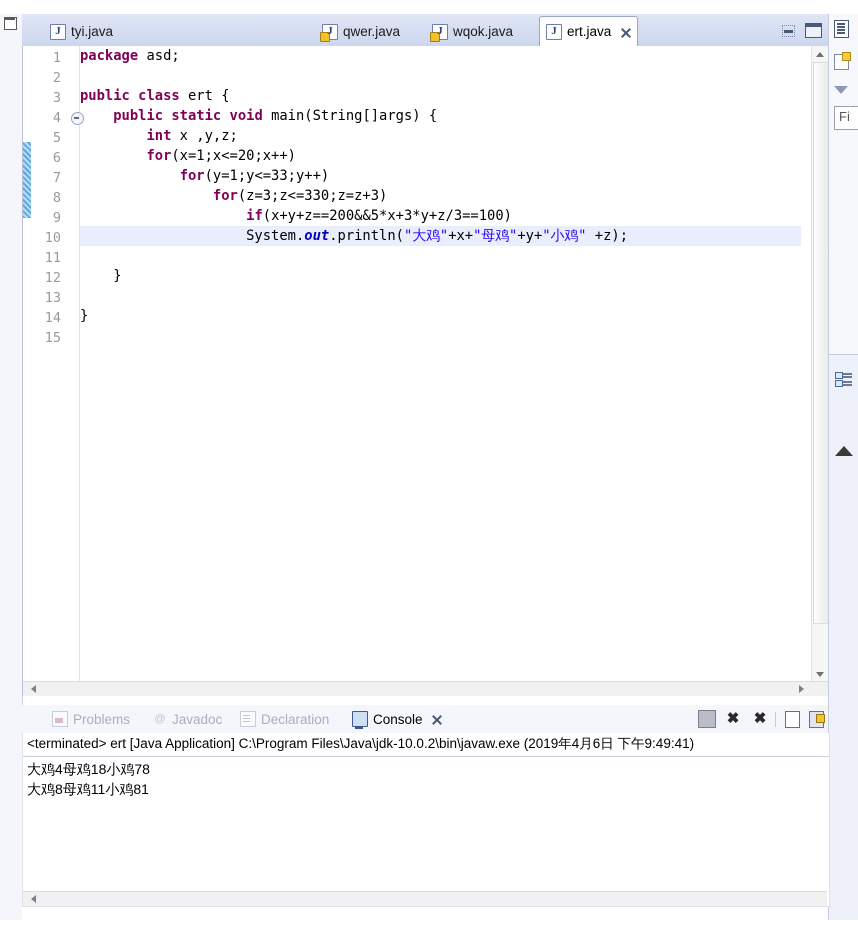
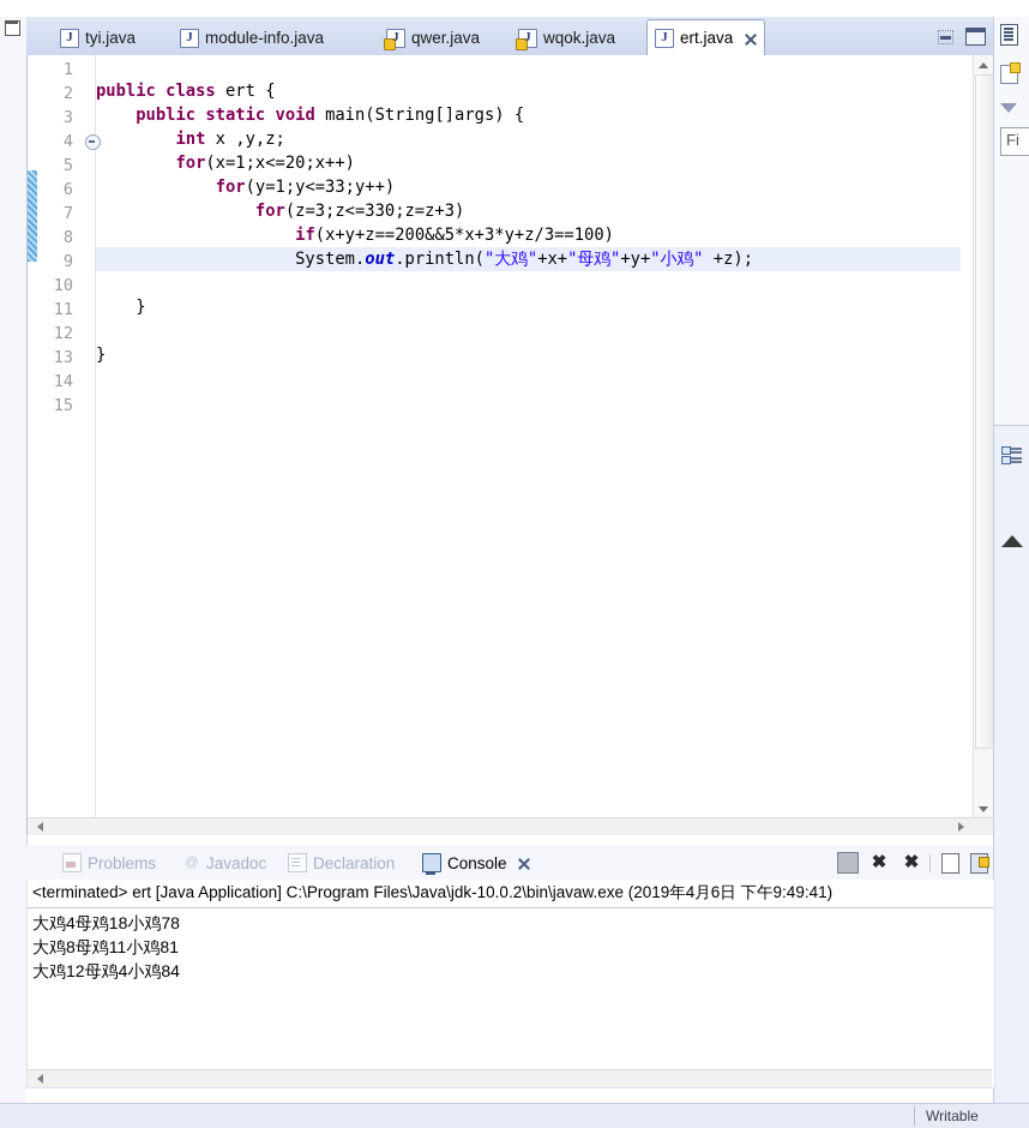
  tyi.java
+ module-info.java
  qwer.java
  wqok.java
  ert.java
  1
  2
  3
  4
  5
  6
  7
  8
  9
  10
  11
  12
  13
  14
  15
- package asd;
  public class ert {
  public static void main(String[]args) {
  int x ,y,z;
  for(x=1;x<=20;x++)
  for(y=1;y<=33;y++)
  for(z=3;z<=330;z=z+3)
  if(x+y+z==200&&5*x+3*y+z/3==100)
  System.out.println("大鸡"+x+"母鸡"+y+"小鸡" +z);
  }
  }
  Fi
  Problems
  Javadoc
  Declaration
  Console
  <terminated> ert [Java Application] C:\Program Files\Java\jdk-10.0.2\bin\javaw.exe (2019年4月6日 下午9:49:41)
  大鸡4母鸡18小鸡78
  大鸡8母鸡11小鸡81
+ 大鸡12母鸡4小鸡84
+ Writable
